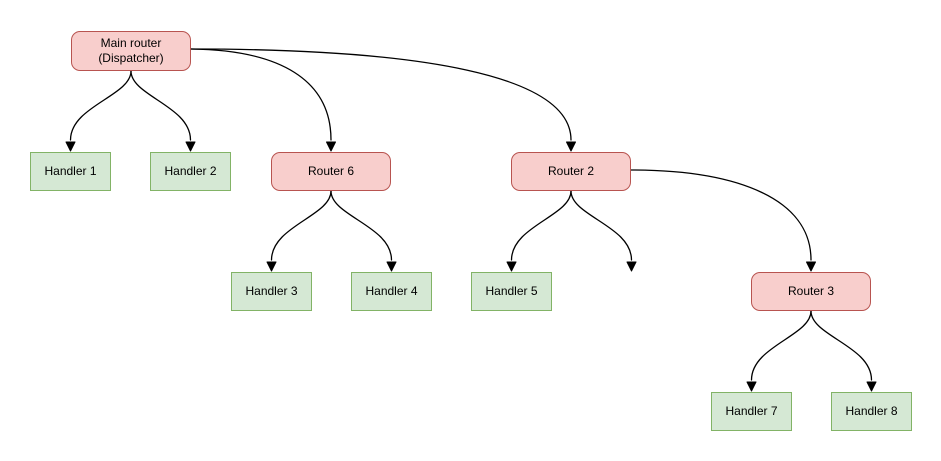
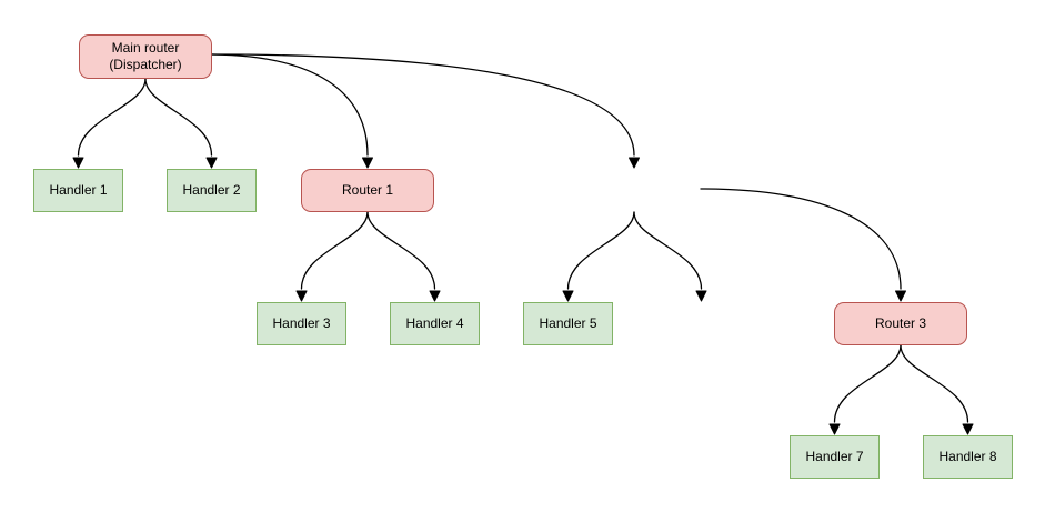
  Main router
  (Dispatcher)
  Handler 1
  Handler 2
- Router 6
+ Router 1
- Router 2
  Handler 3
  Handler 4
  Handler 5
  Router 3
  Handler 7
  Handler 8
